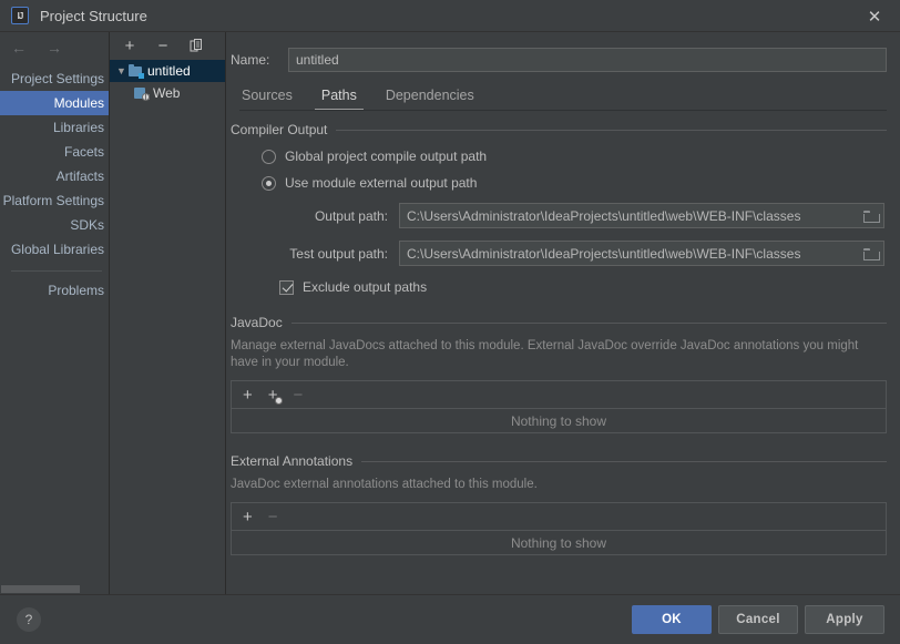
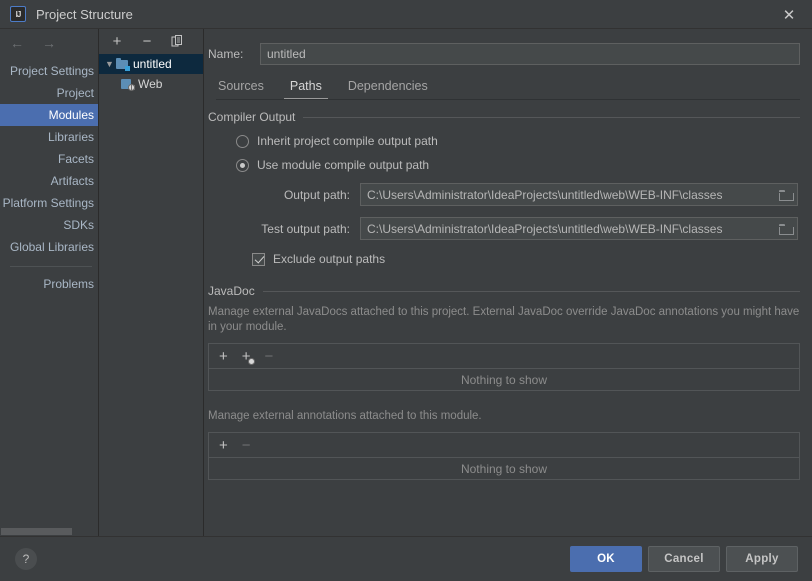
  IJ
  Project Structure
  ✕
  ←
  →
  Project Settings
+ Project
  Modules
  Libraries
  Facets
  Artifacts
  Platform Settings
  SDKs
  Global Libraries
  Problems
  +
  −
  ▼
  untitled
  Web
  Name:
  untitled
  Sources
  Paths
  Dependencies
  Compiler Output
- Global project compile output path
+ Inherit project compile output path
- Use module external output path
+ Use module compile output path
  Output path:
  C:\Users\Administrator\IdeaProjects\untitled\web\WEB-INF\classes
  Test output path:
  C:\Users\Administrator\IdeaProjects\untitled\web\WEB-INF\classes
  Exclude output paths
  JavaDoc
- Manage external JavaDocs attached to this module. External JavaDoc override JavaDoc annotations you might have in your module.
+ Manage external JavaDocs attached to this project. External JavaDoc override JavaDoc annotations you might have in your module.
  +
  +
  −
  Nothing to show
- External Annotations
- JavaDoc external annotations attached to this module.
+ Manage external annotations attached to this module.
  +
  −
  Nothing to show
  ?
  OK
  Cancel
  Apply
